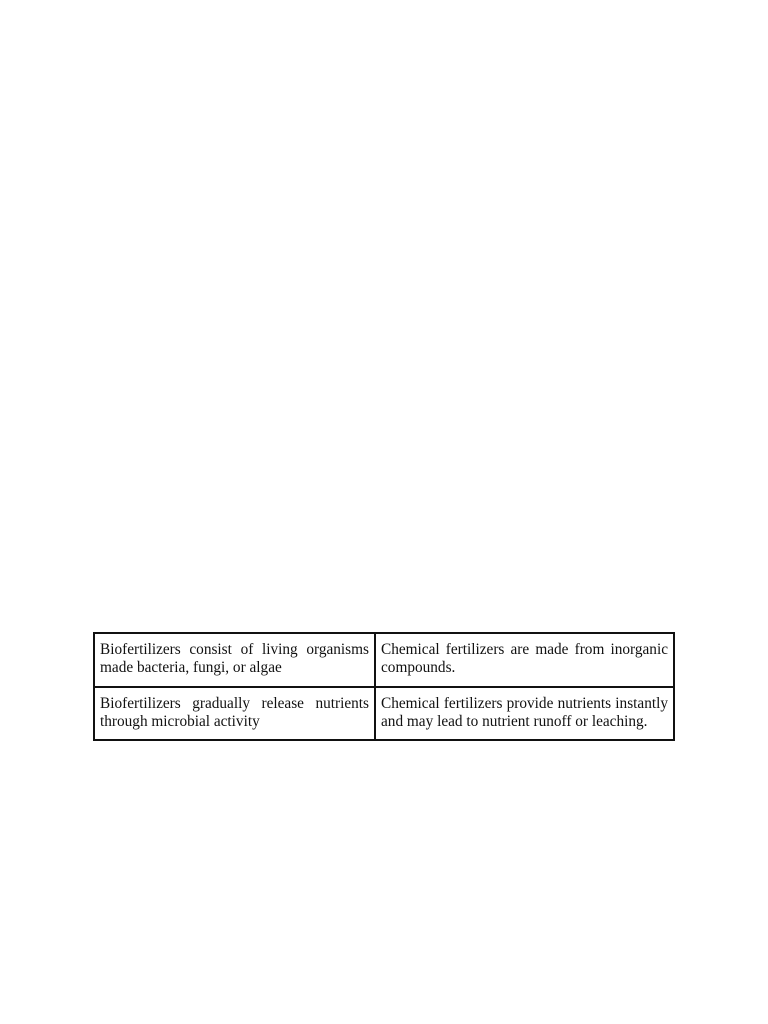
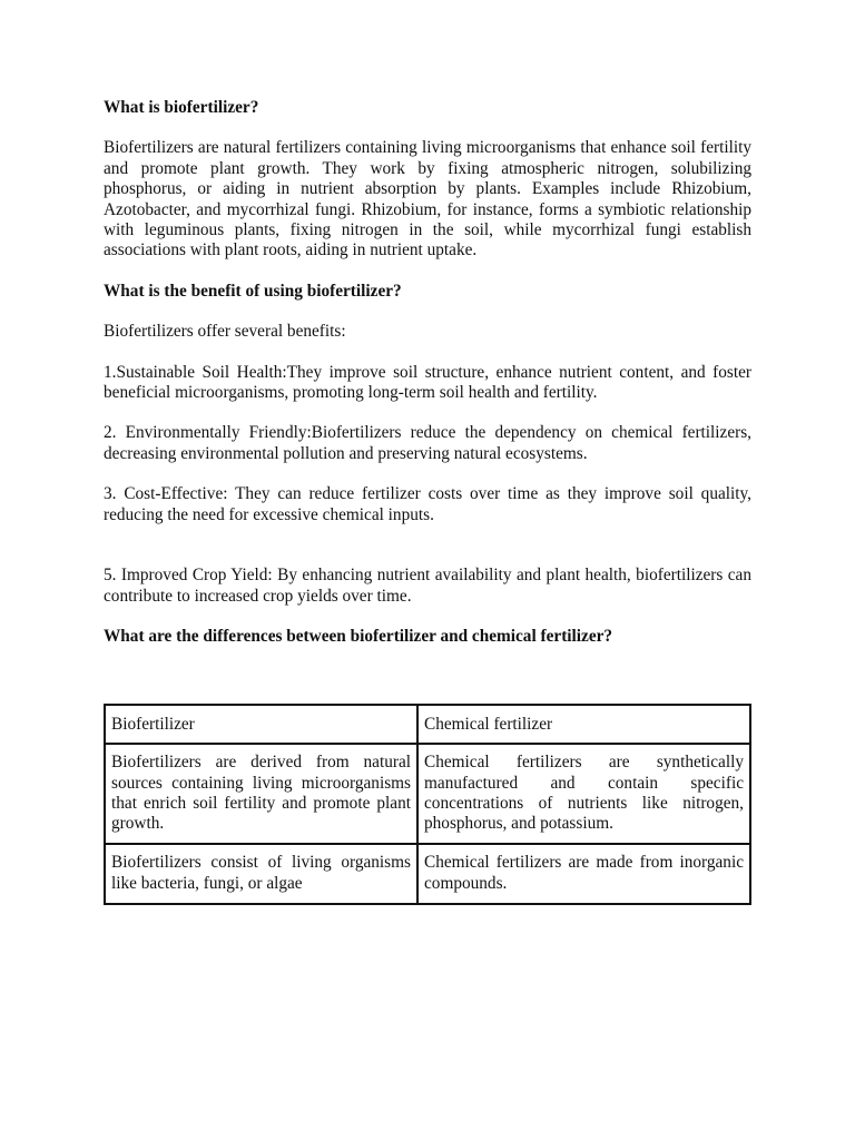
+ What is biofertilizer?
+ Biofertilizers are natural fertilizers containing living microorganisms that enhance soil fertility and promote plant growth. They work by fixing atmospheric nitrogen, solubilizing phosphorus, or aiding in nutrient absorption by plants. Examples include Rhizobium, Azotobacter, and mycorrhizal fungi. Rhizobium, for instance, forms a symbiotic relationship with leguminous plants, fixing nitrogen in the soil, while mycorrhizal fungi establish associations with plant roots, aiding in nutrient uptake.
+ What is the benefit of using biofertilizer?
+ Biofertilizers offer several benefits:
+ 1.Sustainable Soil Health:They improve soil structure, enhance nutrient content, and foster beneficial microorganisms, promoting long-term soil health and fertility.
+ 2. Environmentally Friendly:Biofertilizers reduce the dependency on chemical fertilizers, decreasing environmental pollution and preserving natural ecosystems.
+ 3. Cost-Effective: They can reduce fertilizer costs over time as they improve soil quality, reducing the need for excessive chemical inputs.
+ 5. Improved Crop Yield: By enhancing nutrient availability and plant health, biofertilizers can contribute to increased crop yields over time.
+ What are the differences between biofertilizer and chemical fertilizer?
+ Biofertilizer	Chemical fertilizer
+ Biofertilizers are derived from natural sources containing living microorganisms that enrich soil fertility and promote plant growth.	Chemical fertilizers are synthetically manufactured and contain specific concentrations of nutrients like nitrogen, phosphorus, and potassium.
- Biofertilizers consist of living organisms made bacteria, fungi, or algae	Chemical fertilizers are made from inorganic compounds.
+ Biofertilizers consist of living organisms like bacteria, fungi, or algae	Chemical fertilizers are made from inorganic compounds.
- Biofertilizers gradually release nutrients through microbial activity	Chemical fertilizers provide nutrients instantly and may lead to nutrient runoff or leaching.
